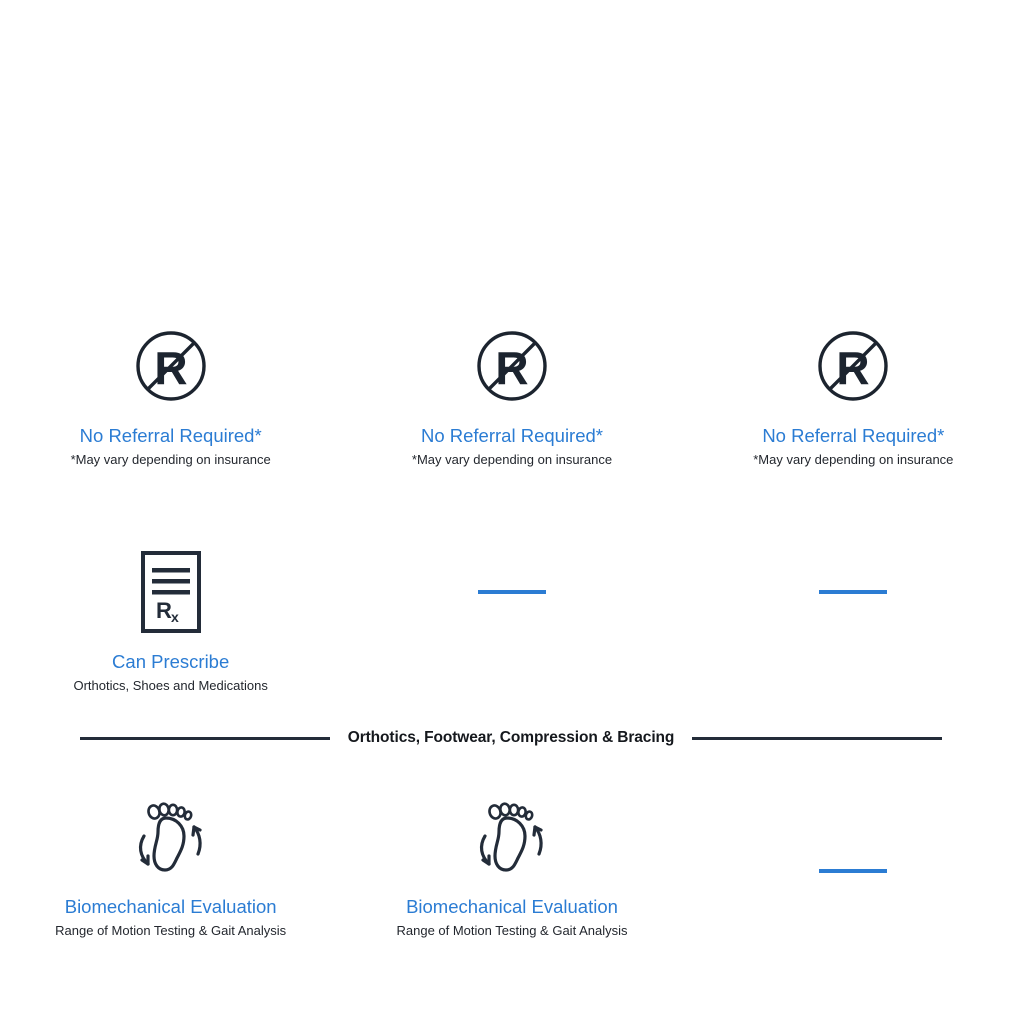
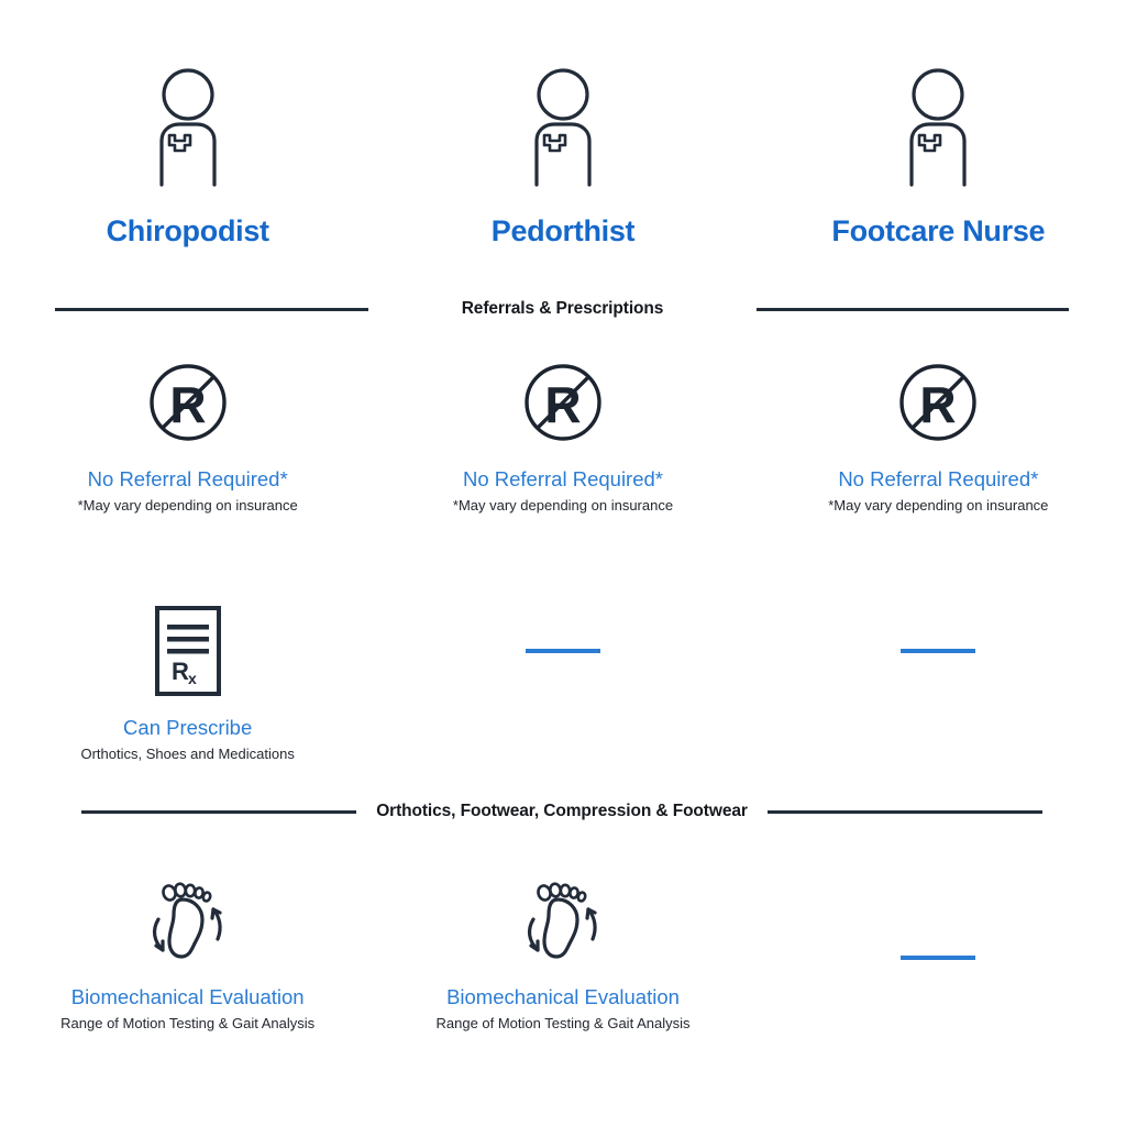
+ Chiropodist
+ Pedorthist
+ Footcare Nurse
+ Referrals & Prescriptions
  R
  No Referral Required*
  *May vary depending on insurance
  R
  No Referral Required*
  *May vary depending on insurance
  R
  No Referral Required*
  *May vary depending on insurance
  R
  x
  Can Prescribe
  Orthotics, Shoes and Medications
- Orthotics, Footwear, Compression & Bracing
+ Orthotics, Footwear, Compression & Footwear
  Biomechanical Evaluation
  Range of Motion Testing & Gait Analysis
  Biomechanical Evaluation
  Range of Motion Testing & Gait Analysis
